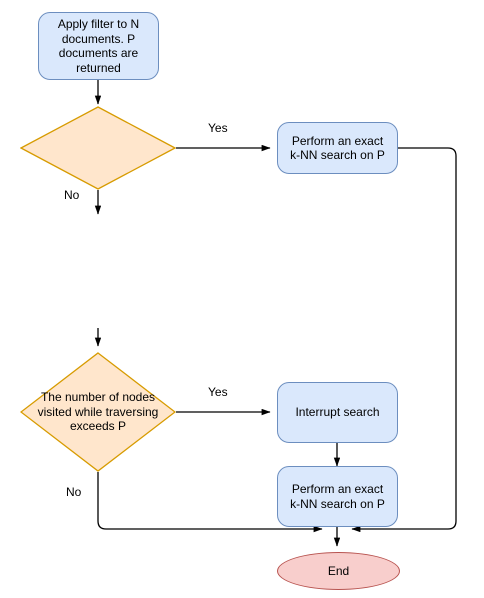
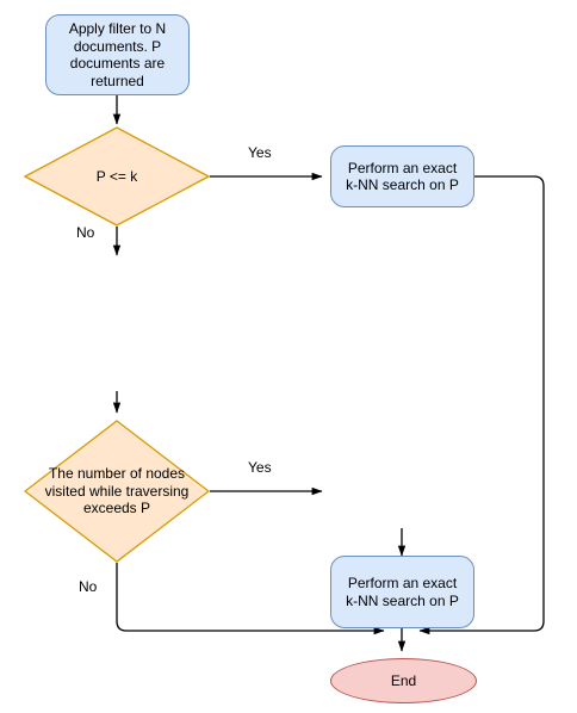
  Apply filter to N
  documents. P
  documents are
  returned
+ P <= k
  Perform an exact
  k-NN search on P
  The number of nodes
  visited while traversing
  exceeds P
- Interrupt search
  Perform an exact
  k-NN search on P
  End
  Yes
  No
  Yes
  No
